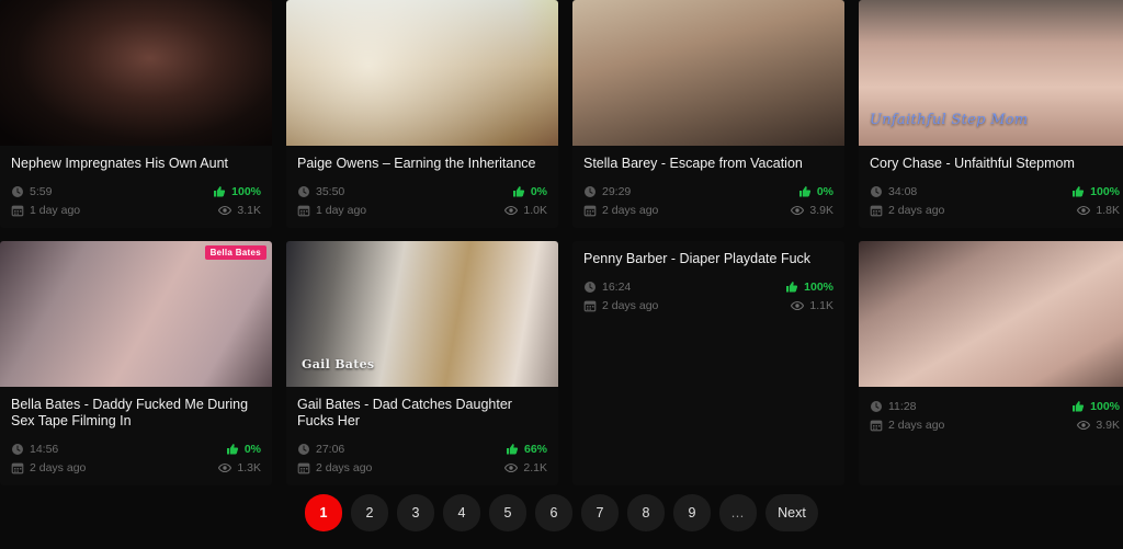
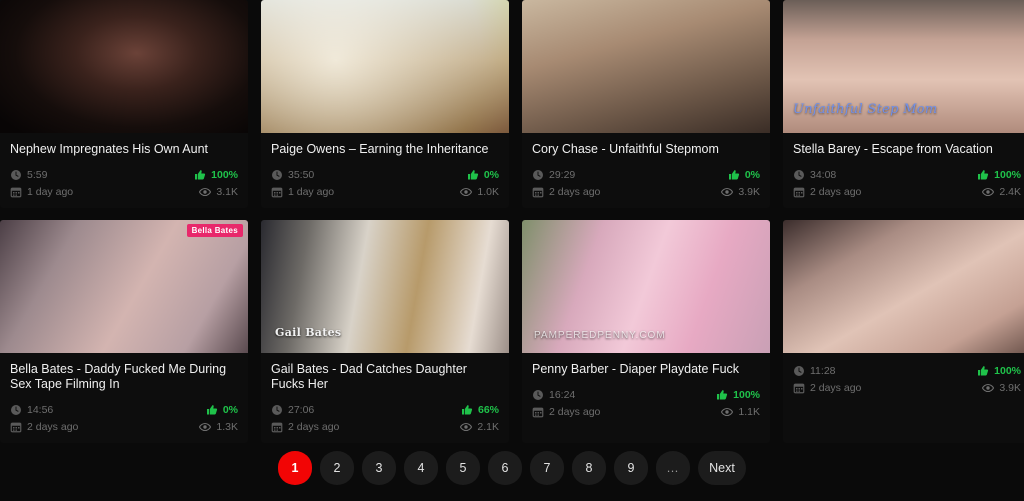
  Nephew Impregnates His Own Aunt
  5:59
  100%
  1 day ago
  3.1K
  Paige Owens – Earning the Inheritance
  35:50
  0%
  1 day ago
  1.0K
- Stella Barey - Escape from Vacation
+ Cory Chase - Unfaithful Stepmom
  29:29
  0%
  2 days ago
  3.9K
  Unfaithful Step Mom
- Cory Chase - Unfaithful Stepmom
+ Stella Barey - Escape from Vacation
  34:08
  100%
  2 days ago
- 1.8K
+ 2.4K
  Bella Bates
  Bella Bates - Daddy Fucked Me During Sex Tape Filming In
  14:56
  0%
  2 days ago
  1.3K
  Gail Bates
  Gail Bates - Dad Catches Daughter Fucks Her
  27:06
  66%
  2 days ago
  2.1K
+ PAMPEREDPENNY.COM
  Penny Barber - Diaper Playdate Fuck
  16:24
  100%
  2 days ago
  1.1K
  11:28
  100%
  2 days ago
  3.9K
  1
  2
  3
  4
  5
  6
  7
  8
  9
  …
  Next
